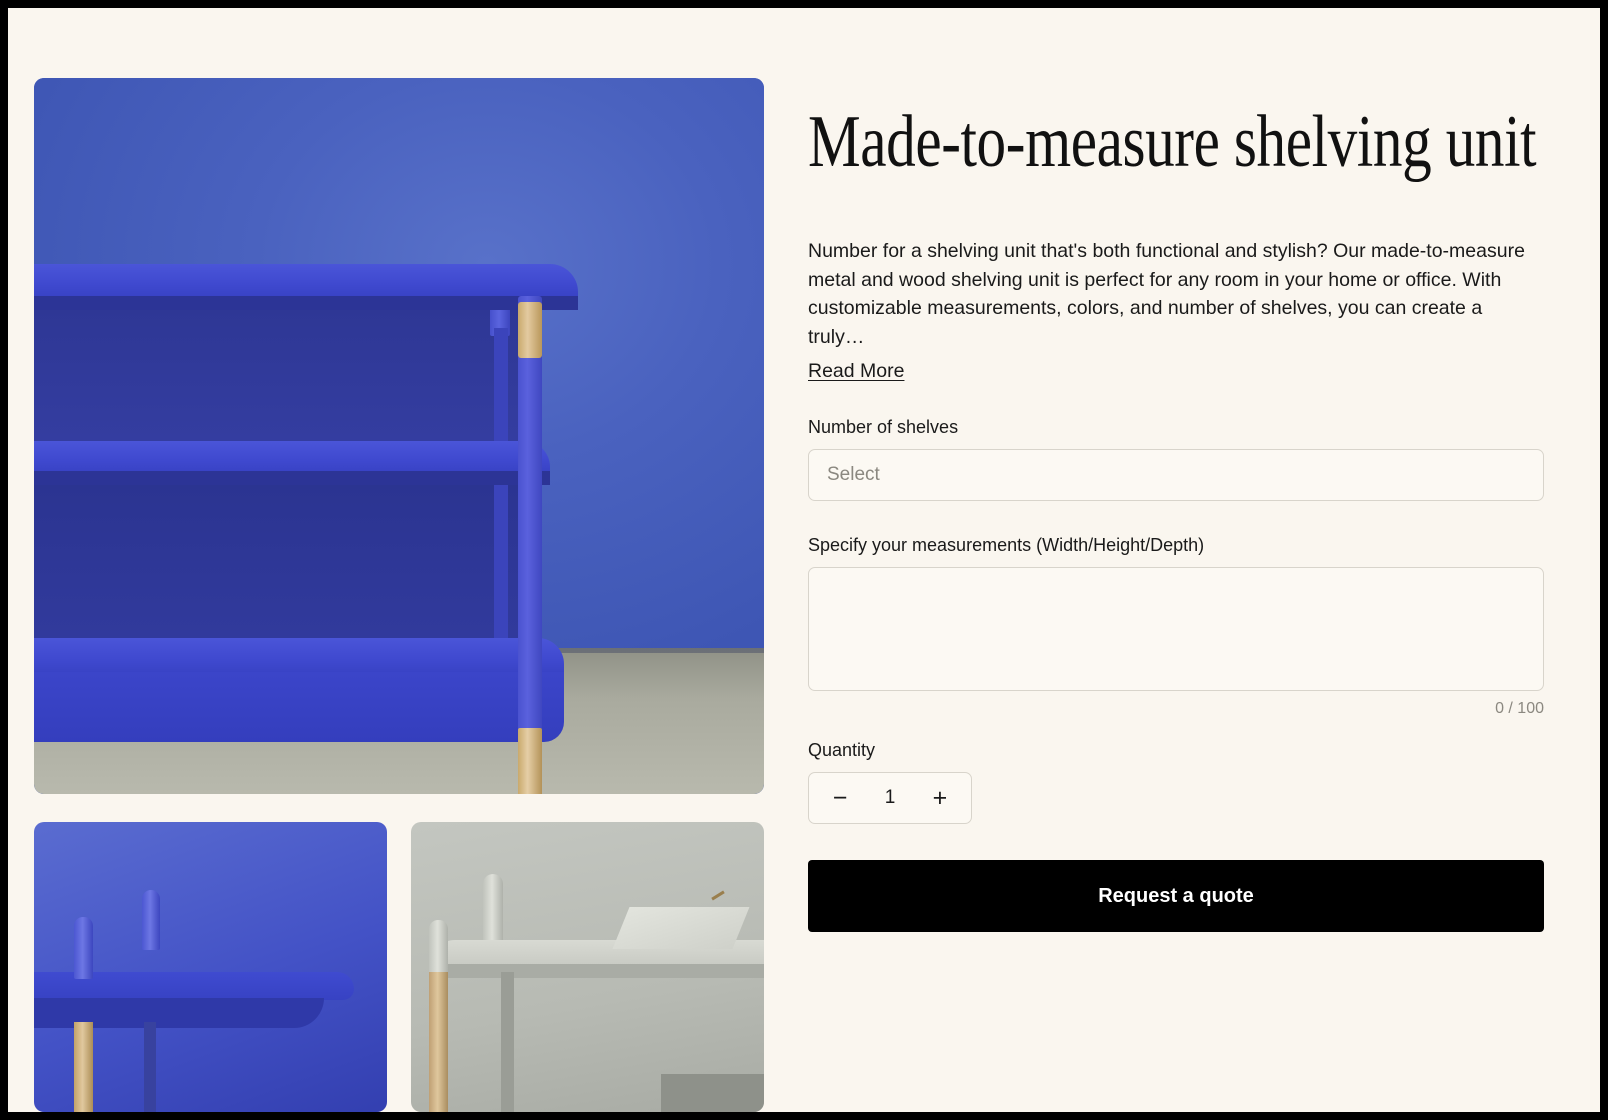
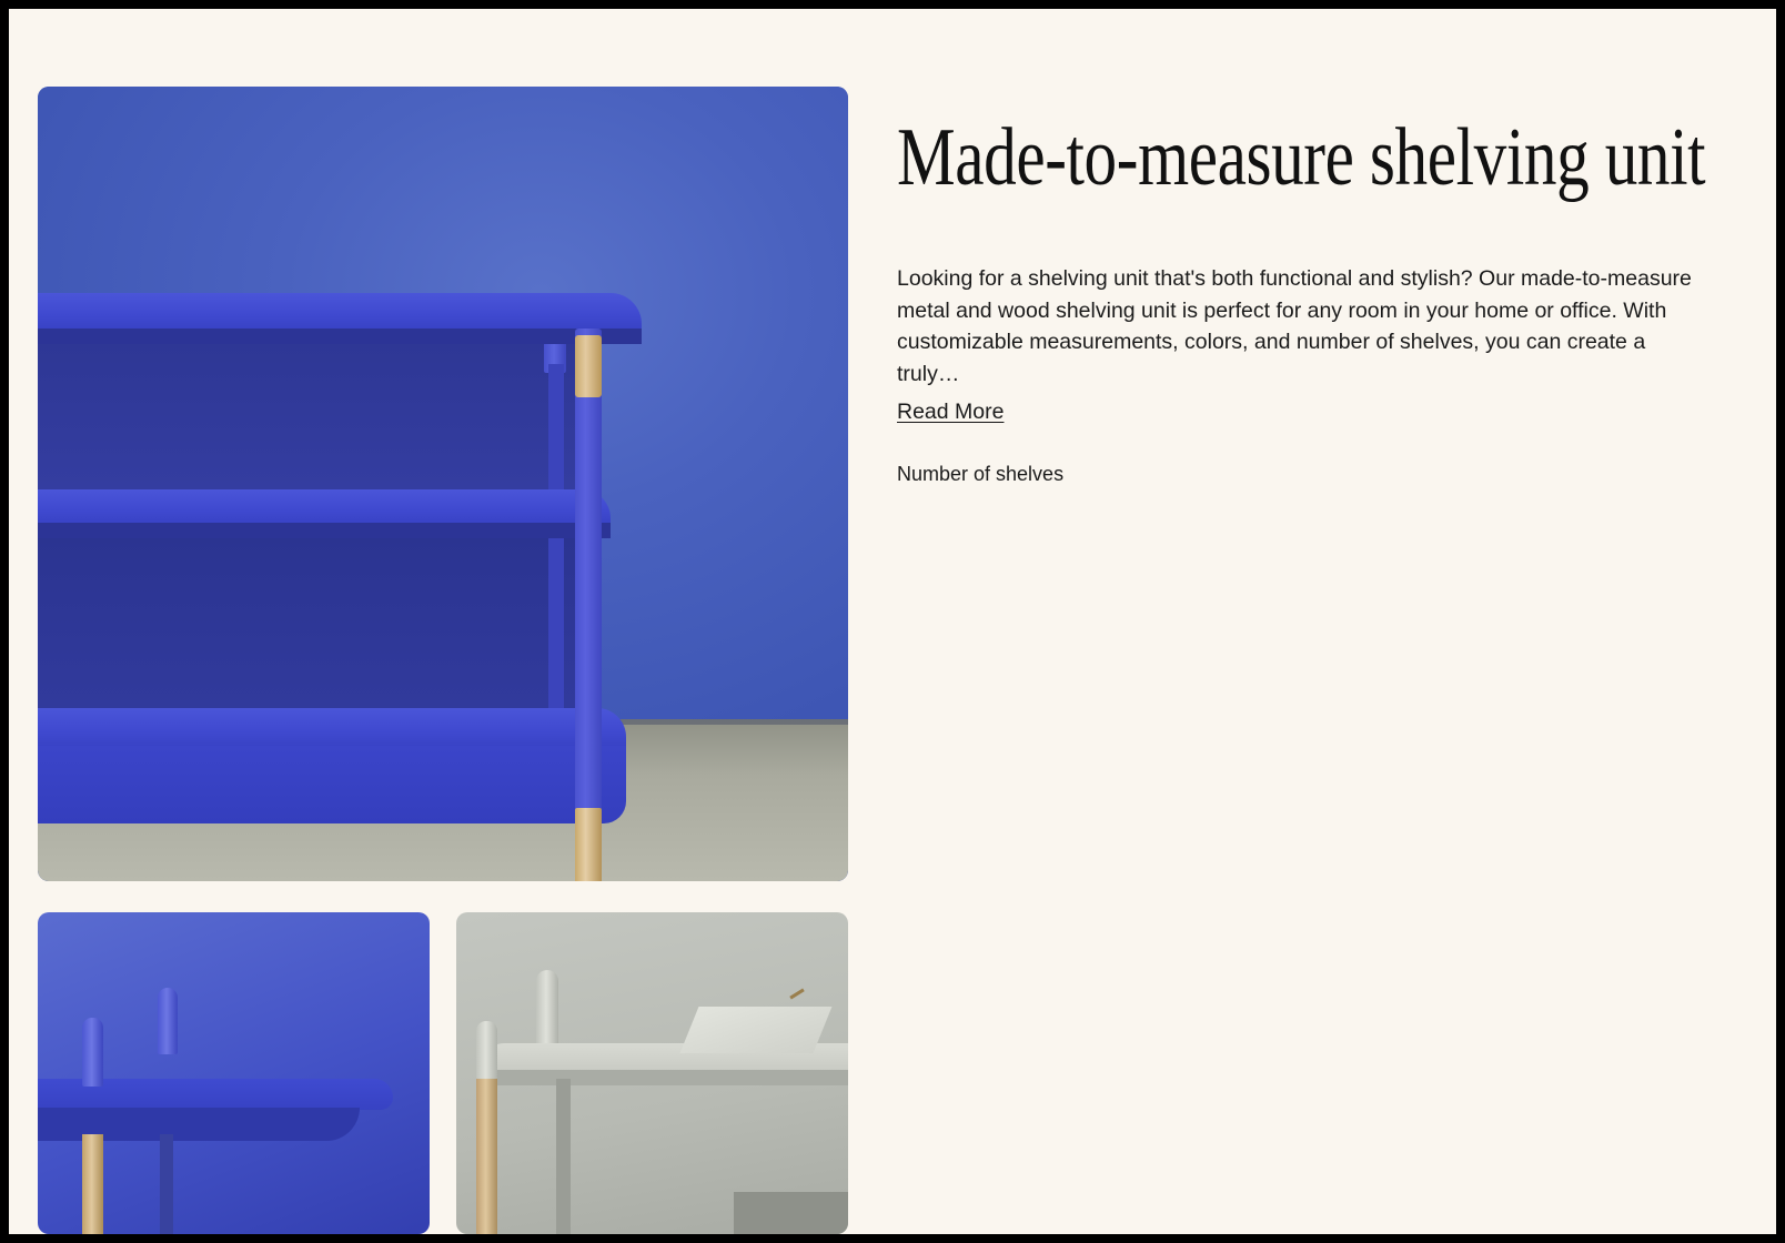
  Made-to-measure shelving unit
- Number for a shelving unit that's both functional and stylish? Our made-to-measure metal and wood shelving unit is perfect for any room in your home or office. With customizable measurements, colors, and number of shelves, you can create a truly…
+ Looking for a shelving unit that's both functional and stylish? Our made-to-measure metal and wood shelving unit is perfect for any room in your home or office. With customizable measurements, colors, and number of shelves, you can create a truly…
  Read More
  Number of shelves
- Select
- Specify your measurements (Width/Height/Depth)
- 0 / 100
- Quantity
- −
- 1
- +
- Request a quote
